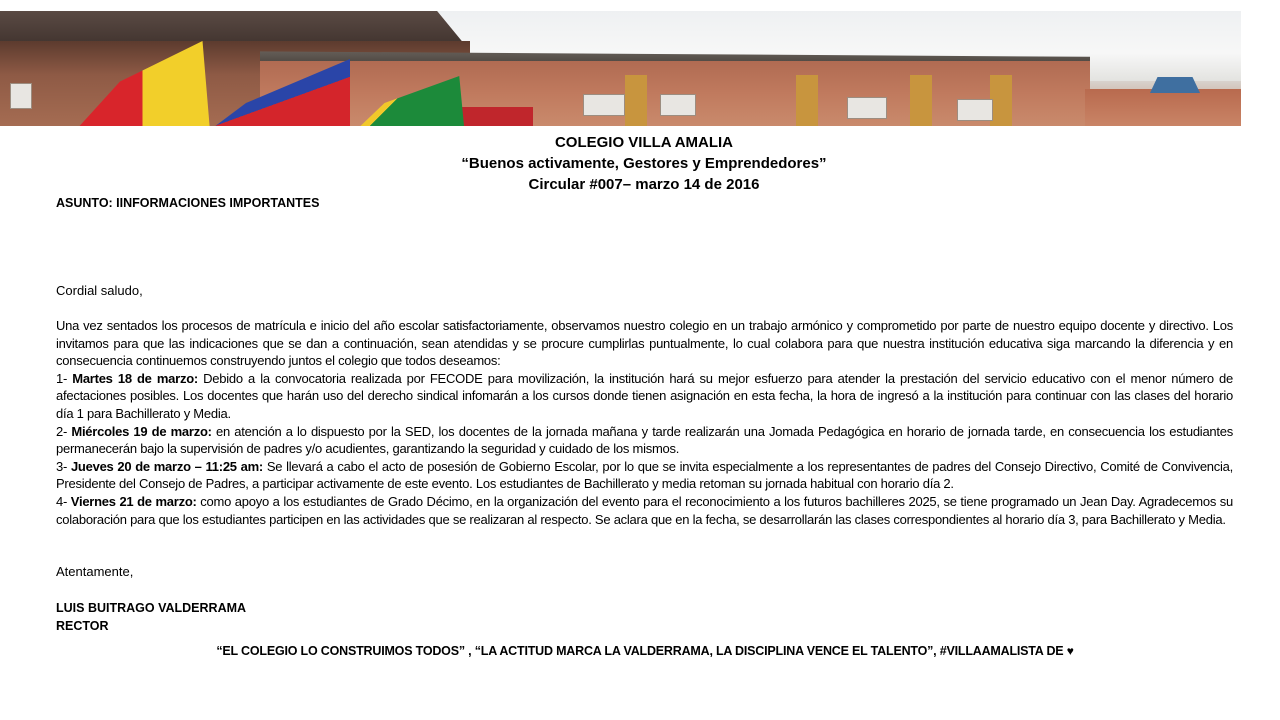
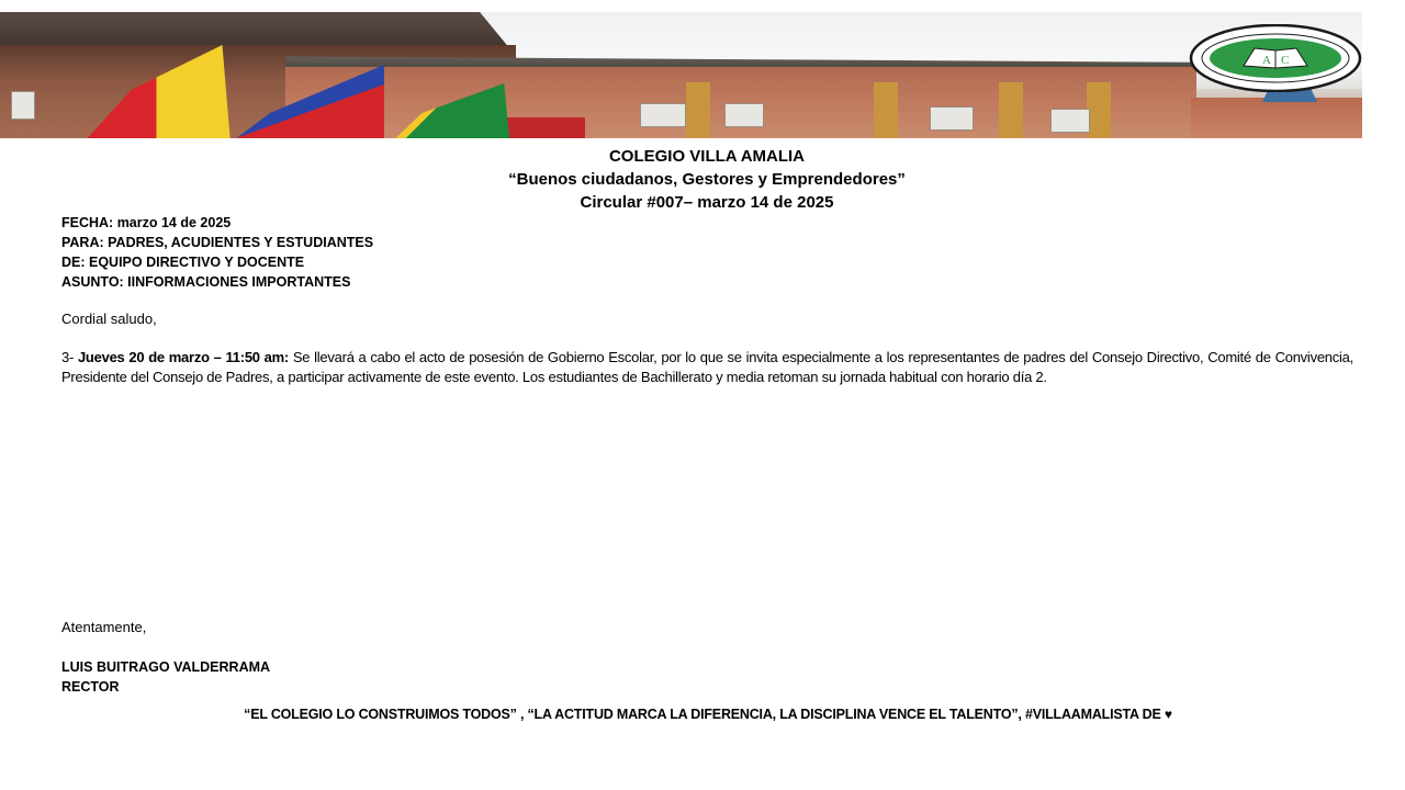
+ A
+ C
  COLEGIO VILLA AMALIA
- “Buenos activamente, Gestores y Emprendedores”
+ “Buenos ciudadanos, Gestores y Emprendedores”
- Circular #007– marzo 14 de 2016
+ Circular #007– marzo 14 de 2025
+ FECHA: marzo 14 de 2025
+ PARA: PADRES, ACUDIENTES Y ESTUDIANTES
+ DE: EQUIPO DIRECTIVO Y DOCENTE
  ASUNTO: IINFORMACIONES IMPORTANTES
  Cordial saludo,
- Una vez sentados los procesos de matrícula e inicio del año escolar satisfactoriamente, observamos nuestro colegio en un trabajo armónico y comprometido por parte de nuestro equipo docente y directivo. Los invitamos para que las indicaciones que se dan a continuación, sean atendidas y se procure cumplirlas puntualmente, lo cual colabora para que nuestra institución educativa siga marcando la diferencia y en consecuencia continuemos construyendo juntos el colegio que todos deseamos:
- 1- Martes 18 de marzo: Debido a la convocatoria realizada por FECODE para movilización, la institución hará su mejor esfuerzo para atender la prestación del servicio educativo con el menor número de afectaciones posibles. Los docentes que harán uso del derecho sindical infomarán a los cursos donde tienen asignación en esta fecha, la hora de ingresó a la institución para continuar con las clases del horario día 1 para Bachillerato y Media.
- 2- Miércoles 19 de marzo: en atención a lo dispuesto por la SED, los docentes de la jornada mañana y tarde realizarán una Jomada Pedagógica en horario de jornada tarde, en consecuencia los estudiantes permanecerán bajo la supervisión de padres y/o acudientes, garantizando la seguridad y cuidado de los mismos.
- 3- Jueves 20 de marzo – 11:25 am: Se llevará a cabo el acto de posesión de Gobierno Escolar, por lo que se invita especialmente a los representantes de padres del Consejo Directivo, Comité de Convivencia, Presidente del Consejo de Padres, a participar activamente de este evento. Los estudiantes de Bachillerato y media retoman su jornada habitual con horario día 2.
+ 3- Jueves 20 de marzo – 11:50 am: Se llevará a cabo el acto de posesión de Gobierno Escolar, por lo que se invita especialmente a los representantes de padres del Consejo Directivo, Comité de Convivencia, Presidente del Consejo de Padres, a participar activamente de este evento. Los estudiantes de Bachillerato y media retoman su jornada habitual con horario día 2.
- 4- Viernes 21 de marzo: como apoyo a los estudiantes de Grado Décimo, en la organización del evento para el reconocimiento a los futuros bachilleres 2025, se tiene programado un Jean Day. Agradecemos su colaboración para que los estudiantes participen en las actividades que se realizaran al respecto. Se aclara que en la fecha, se desarrollarán las clases correspondientes al horario día 3, para Bachillerato y Media.
  Atentamente,
  LUIS BUITRAGO VALDERRAMA
  RECTOR
- “EL COLEGIO LO CONSTRUIMOS TODOS” , “LA ACTITUD MARCA LA VALDERRAMA, LA DISCIPLINA VENCE EL TALENTO”, #VILLAAMALISTA DE ♥
+ “EL COLEGIO LO CONSTRUIMOS TODOS” , “LA ACTITUD MARCA LA DIFERENCIA, LA DISCIPLINA VENCE EL TALENTO”, #VILLAAMALISTA DE ♥
